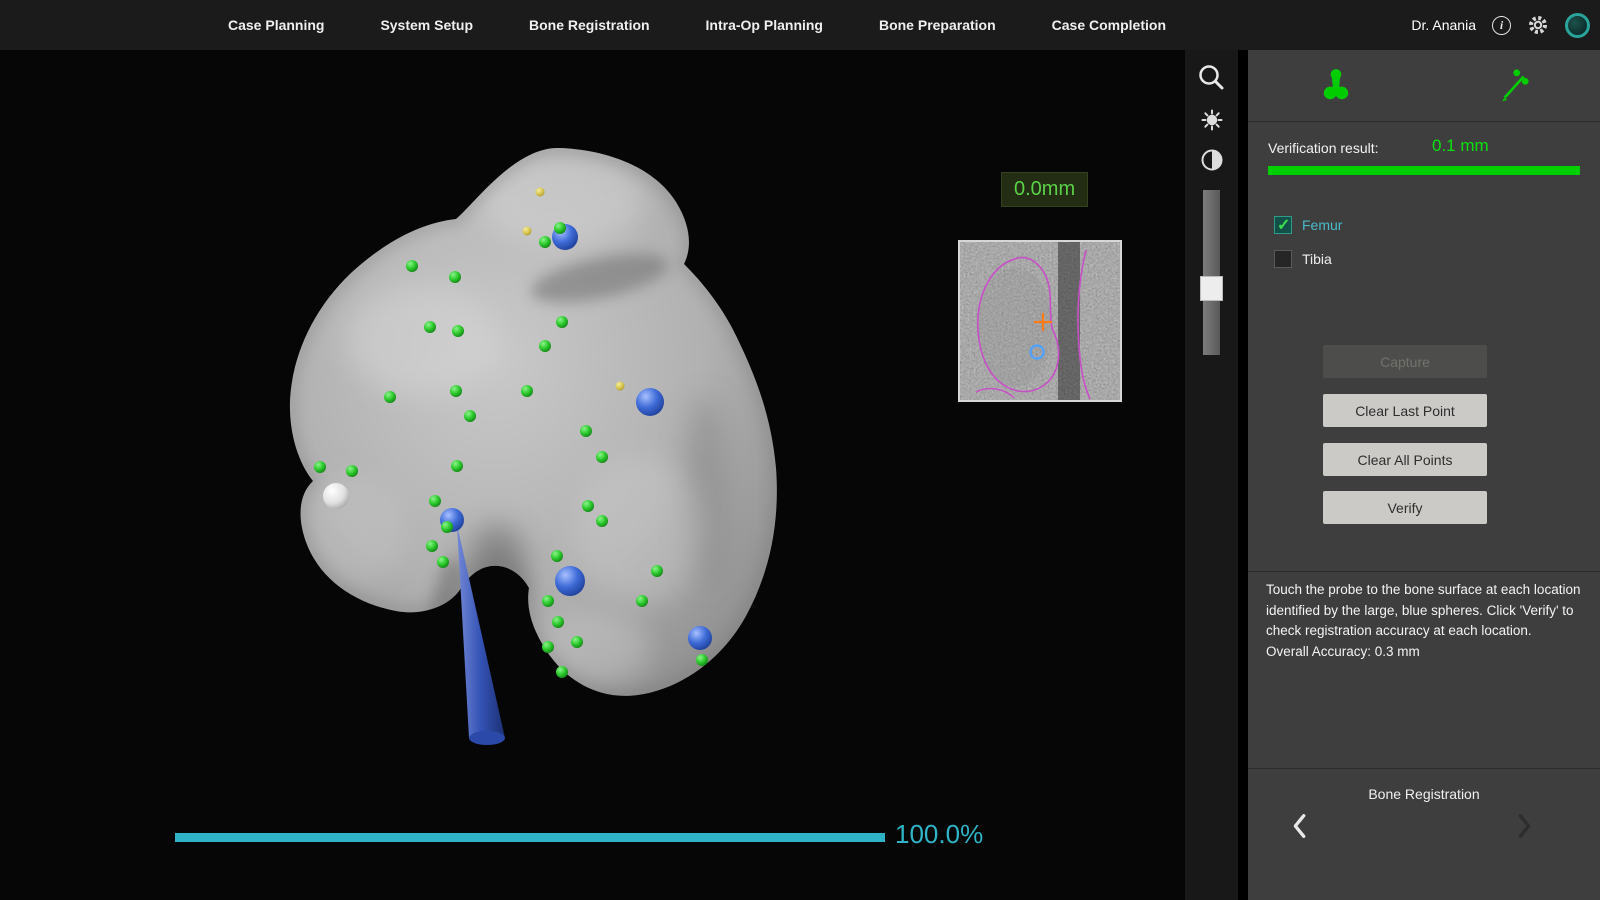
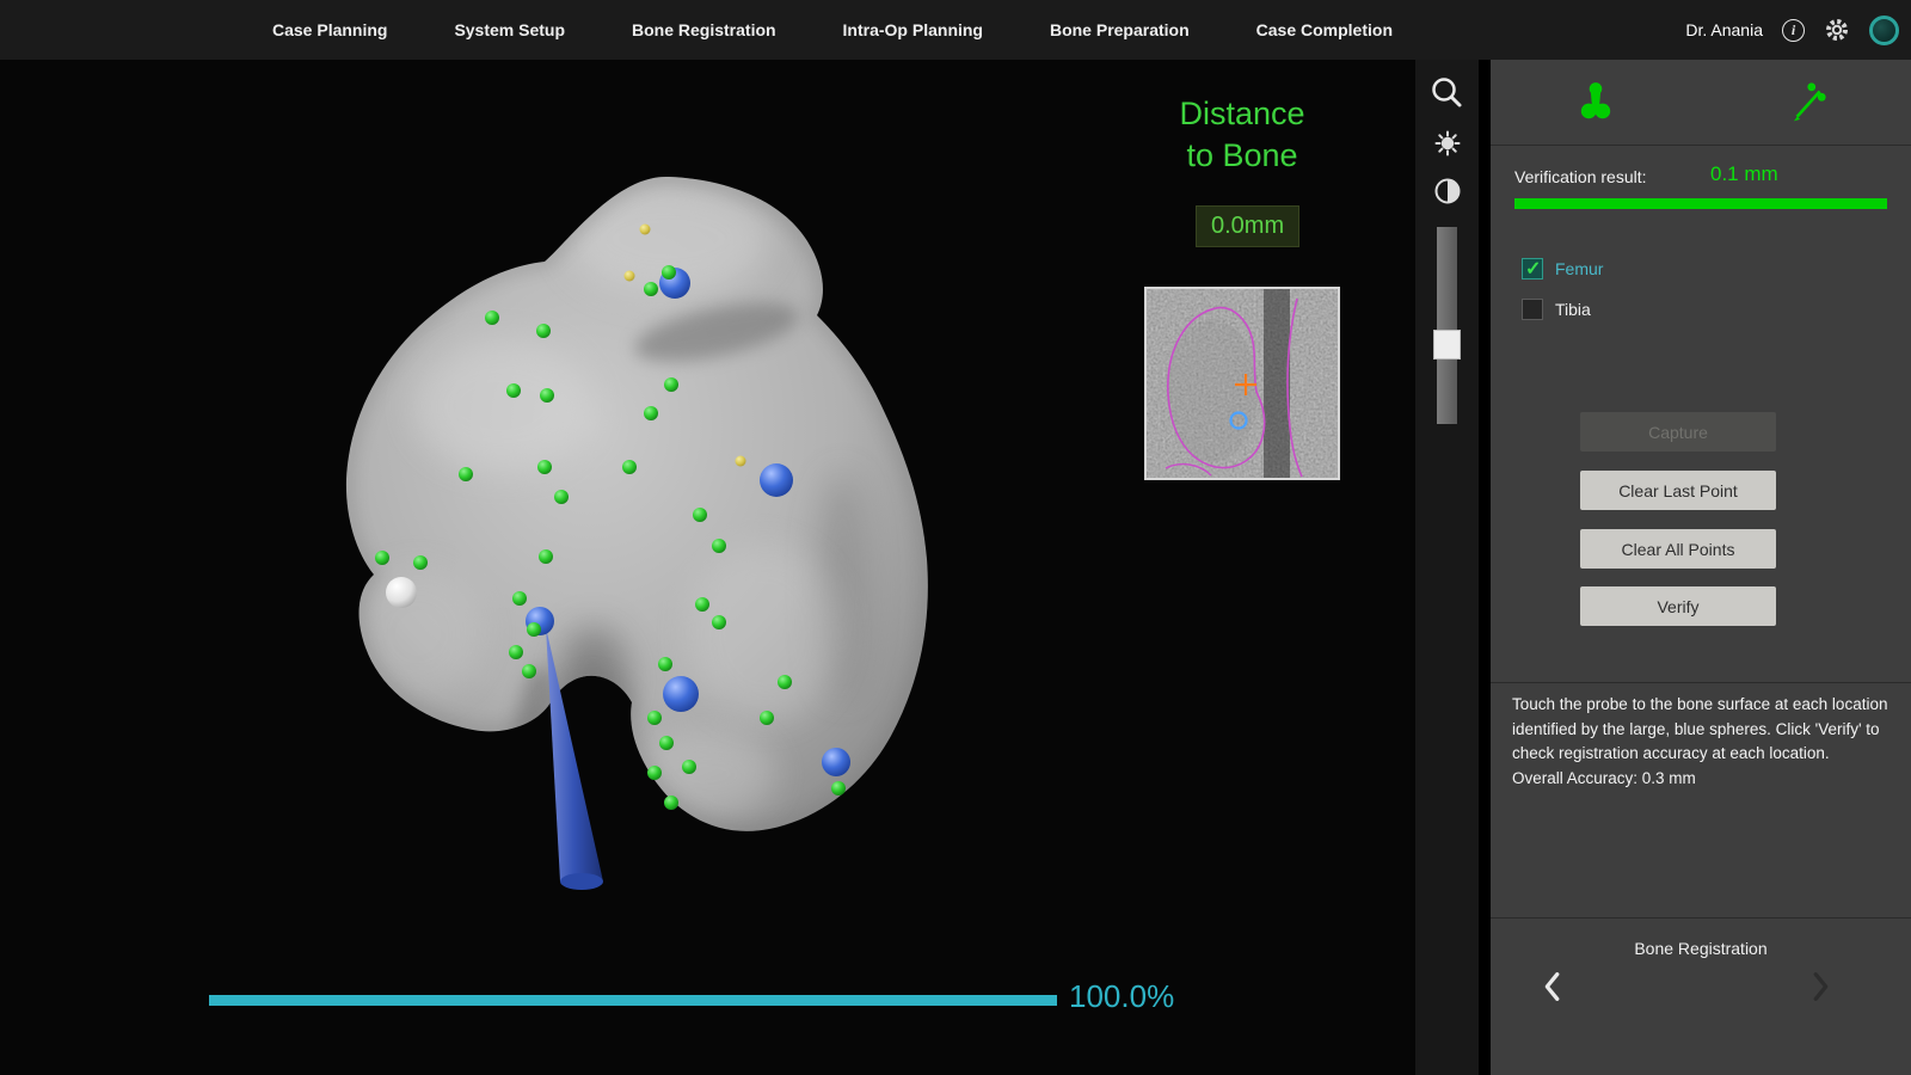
  Case Planning
  System Setup
  Bone Registration
  Intra-Op Planning
  Bone Preparation
  Case Completion
  Dr. Anania
  i
+ Distance
+ to Bone
  0.0mm
  100.0%
  Verification result:
  0.1 mm
  Femur
  Tibia
  Capture
  Clear Last Point
  Clear All Points
  Verify
  Touch the probe to the bone surface at each location identified by the large, blue spheres. Click 'Verify' to check registration accuracy at each location.
  Overall Accuracy: 0.3 mm
  Bone Registration
